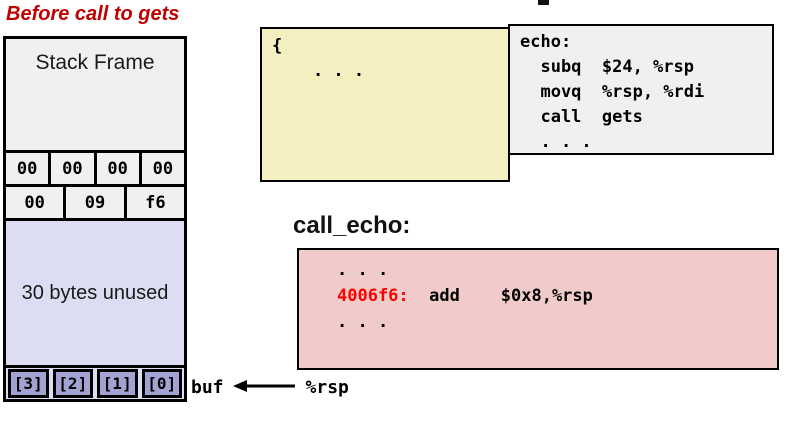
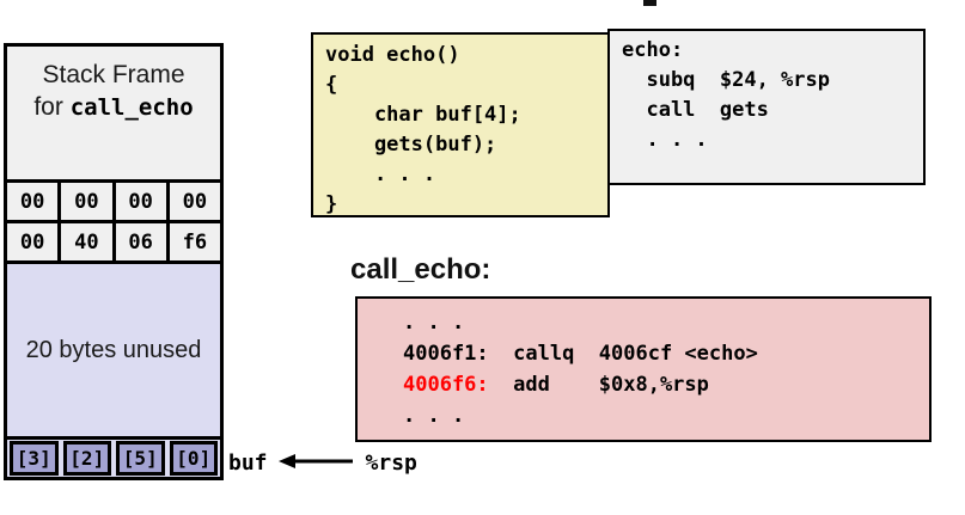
- Before call to gets
  Stack Frame
+ for call_echo
  00
  00
  00
  00
  00
+ 40
- 09
+ 06
  f6
- 30 bytes unused
+ 20 bytes unused
  [3]
  [2]
- [1]
+ [5]
  [0]
  buf
  %rsp
+ void echo()
  {
+ char buf[4];
+ gets(buf);
  . . .
+ }
  echo:
  subq $24, %rsp
- movq %rsp, %rdi
  call gets
  . . .
  call_echo:
  . . .
+ 4006f1: callq 4006cf <echo>
  4006f6: add $0x8,%rsp
  . . .
